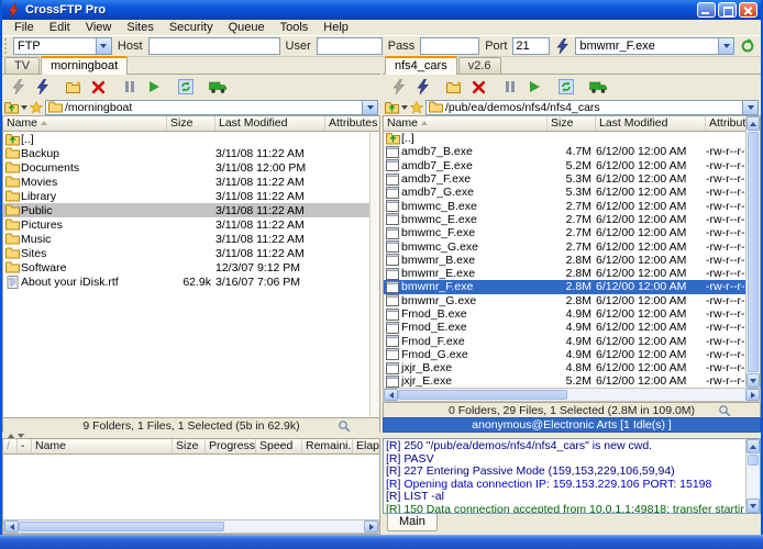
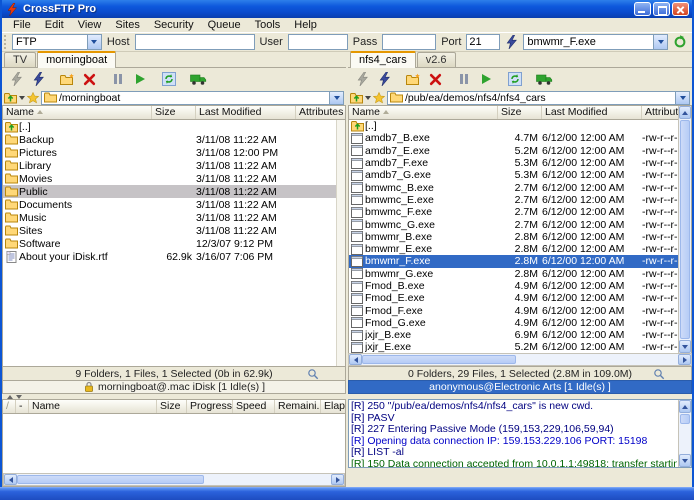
  CrossFTP Pro
  File
  Edit
  View
  Sites
  Security
  Queue
  Tools
  Help
  FTP
  Host
  User
  Pass
  Port
  21
  bmwmr_F.exe
  TV
  morningboat
  /morningboat
  Name
  Size
  Last Modified
  Attributes
  [..]
  Backup
  3/11/08 11:22 AM
- Documents
+ Pictures
  3/11/08 12:00 PM
- Movies
+ Library
  3/11/08 11:22 AM
- Library
+ Movies
  3/11/08 11:22 AM
  Public
  3/11/08 11:22 AM
- Pictures
+ Documents
  3/11/08 11:22 AM
  Music
  3/11/08 11:22 AM
  Sites
  3/11/08 11:22 AM
  Software
  12/3/07 9:12 PM
  About your iDisk.rtf
  62.9k
  3/16/07 7:06 PM
- 9 Folders, 1 Files, 1 Selected (5b in 62.9k)
+ 9 Folders, 1 Files, 1 Selected (0b in 62.9k)
+ morningboat@.mac iDisk [1 Idle(s) ]
  nfs4_cars
  v2.6
  /pub/ea/demos/nfs4/nfs4_cars
  Name
  Size
  Last Modified
  Attribut
  [..]
  amdb7_B.exe
  4.7M
  6/12/00 12:00 AM
  -rw-r--r-
  amdb7_E.exe
  5.2M
  6/12/00 12:00 AM
  -rw-r--r-
  amdb7_F.exe
  5.3M
  6/12/00 12:00 AM
  -rw-r--r-
  amdb7_G.exe
  5.3M
  6/12/00 12:00 AM
  -rw-r--r-
  bmwmc_B.exe
  2.7M
  6/12/00 12:00 AM
  -rw-r--r-
  bmwmc_E.exe
  2.7M
  6/12/00 12:00 AM
  -rw-r--r-
  bmwmc_F.exe
  2.7M
  6/12/00 12:00 AM
  -rw-r--r-
  bmwmc_G.exe
  2.7M
  6/12/00 12:00 AM
  -rw-r--r-
  bmwmr_B.exe
  2.8M
  6/12/00 12:00 AM
  -rw-r--r-
  bmwmr_E.exe
  2.8M
  6/12/00 12:00 AM
  -rw-r--r-
  bmwmr_F.exe
  2.8M
  6/12/00 12:00 AM
  -rw-r--r-
  bmwmr_G.exe
  2.8M
  6/12/00 12:00 AM
  -rw-r--r-
  Fmod_B.exe
  4.9M
  6/12/00 12:00 AM
  -rw-r--r-
  Fmod_E.exe
  4.9M
  6/12/00 12:00 AM
  -rw-r--r-
  Fmod_F.exe
  4.9M
  6/12/00 12:00 AM
  -rw-r--r-
  Fmod_G.exe
  4.9M
  6/12/00 12:00 AM
  -rw-r--r-
  jxjr_B.exe
- 4.8M
+ 6.9M
  6/12/00 12:00 AM
  -rw-r--r-
  jxjr_E.exe
  5.2M
  6/12/00 12:00 AM
  -rw-r--r-
  0 Folders, 29 Files, 1 Selected (2.8M in 109.0M)
  anonymous@Electronic Arts [1 Idle(s) ]
  /
  -
  Name
  Size
  Progress
  Speed
  Remaini..
  [R] 250 "/pub/ea/demos/nfs4/nfs4_cars" is new cwd.
  [R] PASV
  [R] 227 Entering Passive Mode (159,153,229,106,59,94)
  [R] Opening data connection IP: 159.153.229.106 PORT: 15198
  [R] LIST -al
  [R] 150 Data connection accepted from 10.0.1.1:49818; transfer startin
- Main
